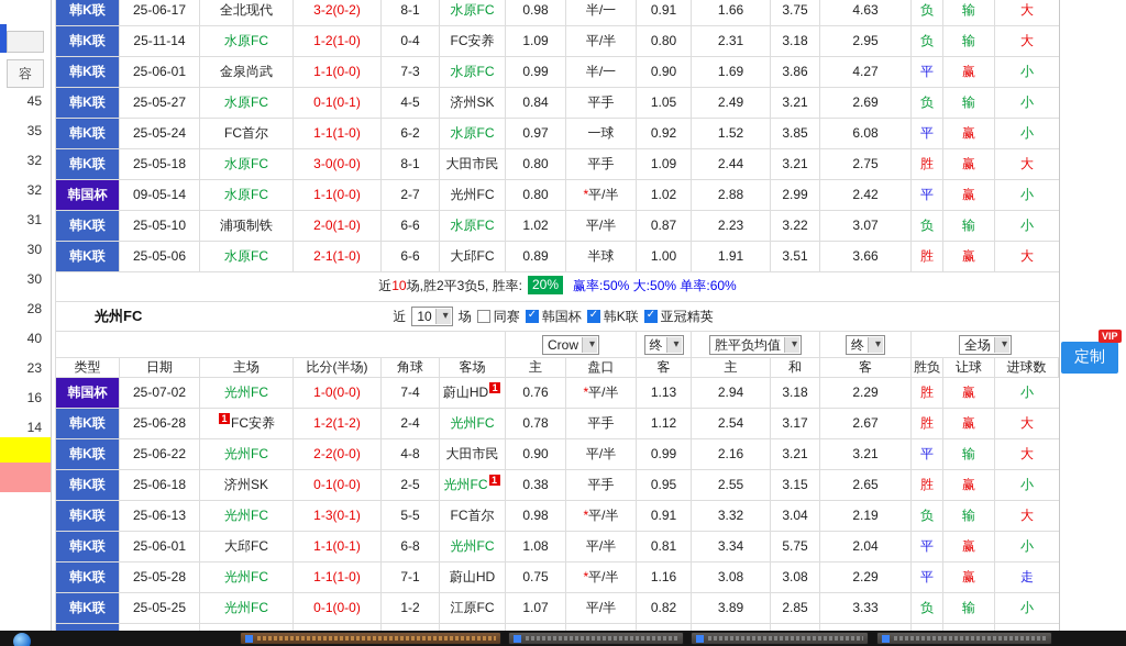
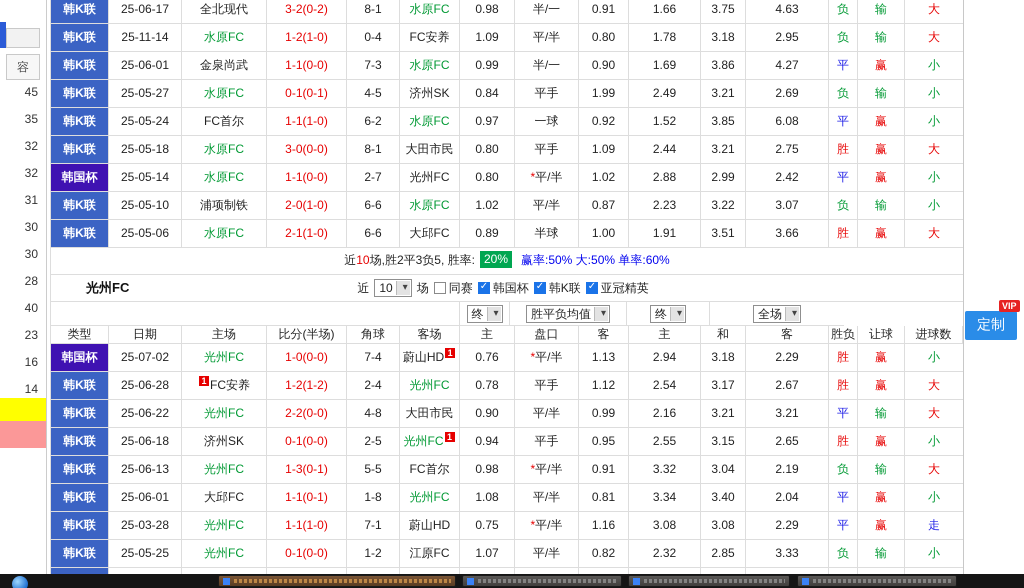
  容
  45
  35
  32
  32
  31
  30
  30
  28
  40
  23
  16
  14
  韩K联
  25-06-17
  全北现代
  3-2(0-2)
  8-1
  水原FC
  0.98
  半/一
  0.91
  1.66
  3.75
  4.63
  负
  输
  大
  韩K联
  25-11-14
  水原FC
  1-2(1-0)
  0-4
  FC安养
  1.09
  平/半
  0.80
- 2.31
+ 1.78
  3.18
  2.95
  负
  输
  大
  韩K联
  25-06-01
  金泉尚武
  1-1(0-0)
  7-3
  水原FC
  0.99
  半/一
  0.90
  1.69
  3.86
  4.27
  平
  赢
  小
  韩K联
  25-05-27
  水原FC
  0-1(0-1)
  4-5
  济州SK
  0.84
  平手
- 1.05
+ 1.99
  2.49
  3.21
  2.69
  负
  输
  小
  韩K联
  25-05-24
  FC首尔
  1-1(1-0)
  6-2
  水原FC
  0.97
  一球
  0.92
  1.52
  3.85
  6.08
  平
  赢
  小
  韩K联
  25-05-18
  水原FC
  3-0(0-0)
  8-1
  大田市民
  0.80
  平手
  1.09
  2.44
  3.21
  2.75
  胜
  赢
  大
  韩国杯
- 09-05-14
+ 25-05-14
  水原FC
  1-1(0-0)
  2-7
  光州FC
  0.80
  *平/半
  1.02
  2.88
  2.99
  2.42
  平
  赢
  小
  韩K联
  25-05-10
  浦项制铁
  2-0(1-0)
  6-6
  水原FC
  1.02
  平/半
  0.87
  2.23
  3.22
  3.07
  负
  输
  小
  韩K联
  25-05-06
  水原FC
  2-1(1-0)
  6-6
  大邱FC
  0.89
  半球
  1.00
  1.91
  3.51
  3.66
  胜
  赢
  大
  近10场,胜2平3负5, 胜率: 20% 赢率:50% 大:50% 单率:60%
  光州FC
  近
  10
  场
  同赛
  韩国杯
  韩K联
  亚冠精英
- Crow
  终
  胜平负均值
  终
  全场
  类型
  日期
  主场
  比分(半场)
  角球
  客场
  主
  盘口
  客
  主
  和
  客
  胜负
  让球
  进球数
  韩国杯
  25-07-02
  光州FC
  1-0(0-0)
  7-4
  蔚山HD 1
  0.76
  *平/半
  1.13
  2.94
  3.18
  2.29
  胜
  赢
  小
  韩K联
  25-06-28
  1 FC安养
  1-2(1-2)
  2-4
  光州FC
  0.78
  平手
  1.12
  2.54
  3.17
  2.67
  胜
  赢
  大
  韩K联
  25-06-22
  光州FC
  2-2(0-0)
  4-8
  大田市民
  0.90
  平/半
  0.99
  2.16
  3.21
  3.21
  平
  输
  大
  韩K联
  25-06-18
  济州SK
  0-1(0-0)
  2-5
  光州FC 1
- 0.38
+ 0.94
  平手
  0.95
  2.55
  3.15
  2.65
  胜
  赢
  小
  韩K联
  25-06-13
  光州FC
  1-3(0-1)
  5-5
  FC首尔
  0.98
  *平/半
  0.91
  3.32
  3.04
  2.19
  负
  输
  大
  韩K联
  25-06-01
  大邱FC
  1-1(0-1)
- 6-8
+ 1-8
  光州FC
  1.08
  平/半
  0.81
  3.34
- 5.75
+ 3.40
  2.04
  平
  赢
  小
  韩K联
- 25-05-28
+ 25-03-28
  光州FC
  1-1(1-0)
  7-1
  蔚山HD
  0.75
  *平/半
  1.16
  3.08
  3.08
  2.29
  平
  赢
  走
  韩K联
  25-05-25
  光州FC
  0-1(0-0)
  1-2
  江原FC
  1.07
  平/半
  0.82
- 3.89
+ 2.32
  2.85
  3.33
  负
  输
  小
  定制
  VIP
